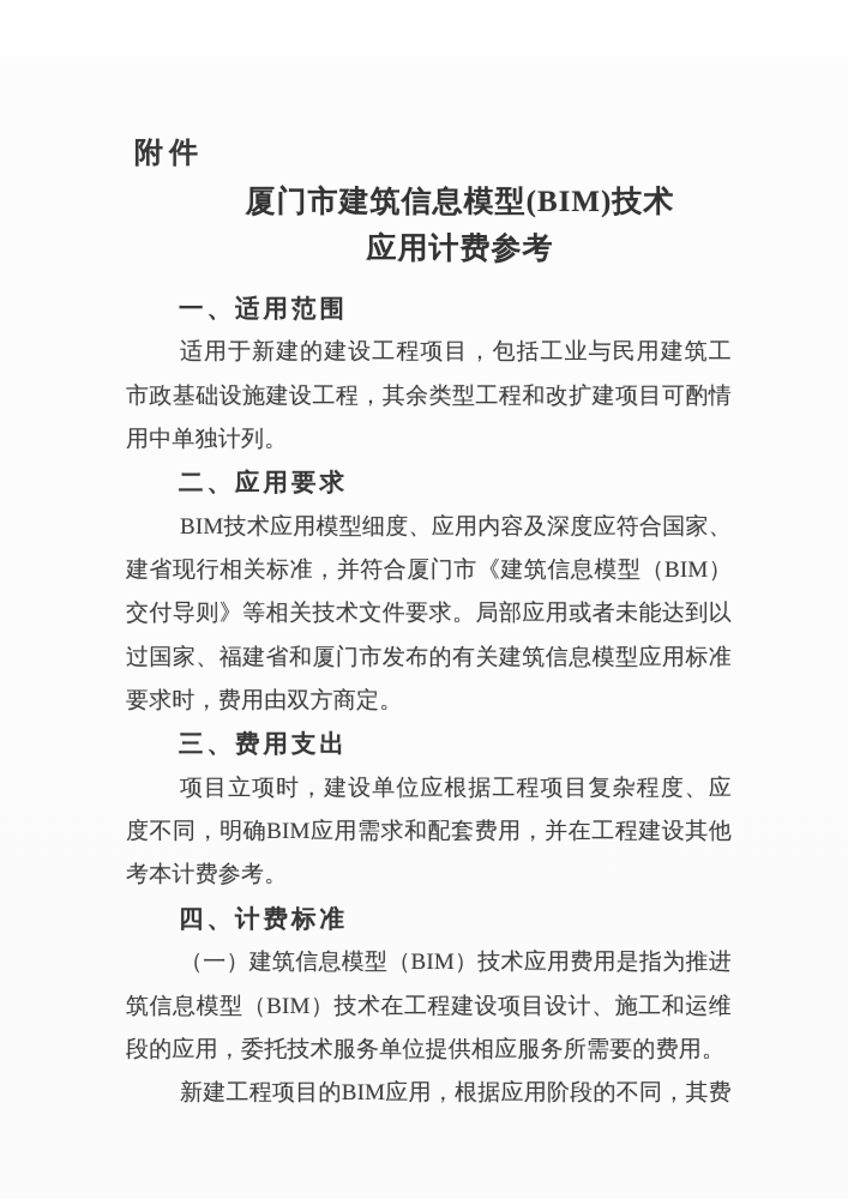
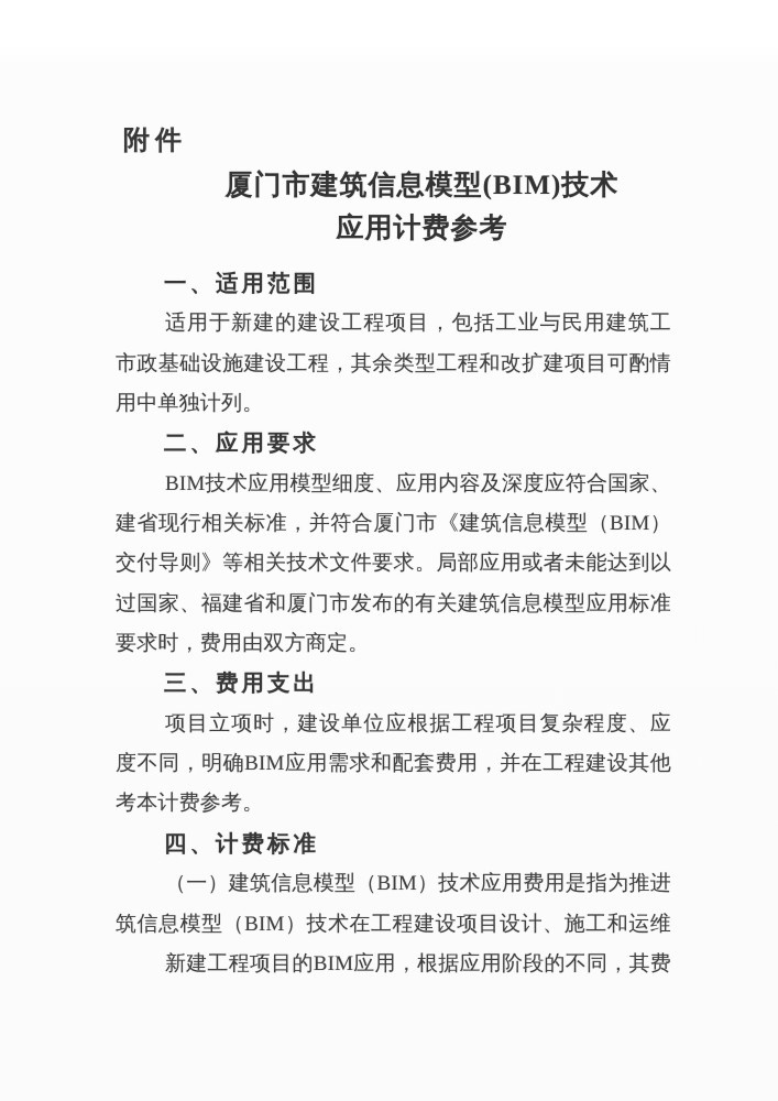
  附件
  厦门市建筑信息模型(BIM)技术
  应用计费参考
  一、适用范围
  适用于新建的建设工程项目，包括工业与民用建筑工
  市政基础设施建设工程，其余类型工程和改扩建项目可酌情
  用中单独计列。
  二、应用要求
  BIM技术应用模型细度、应用内容及深度应符合国家、
  建省现行相关标准，并符合厦门市《建筑信息模型（BIM）
  交付导则》等相关技术文件要求。局部应用或者未能达到以
  过国家、福建省和厦门市发布的有关建筑信息模型应用标准
  要求时，费用由双方商定。
  三、费用支出
  项目立项时，建设单位应根据工程项目复杂程度、应
  度不同，明确BIM应用需求和配套费用，并在工程建设其他
  考本计费参考。
  四、计费标准
  （一）建筑信息模型（BIM）技术应用费用是指为推进
  筑信息模型（BIM）技术在工程建设项目设计、施工和运维
- 段的应用，委托技术服务单位提供相应服务所需要的费用。
  新建工程项目的BIM应用，根据应用阶段的不同，其费
